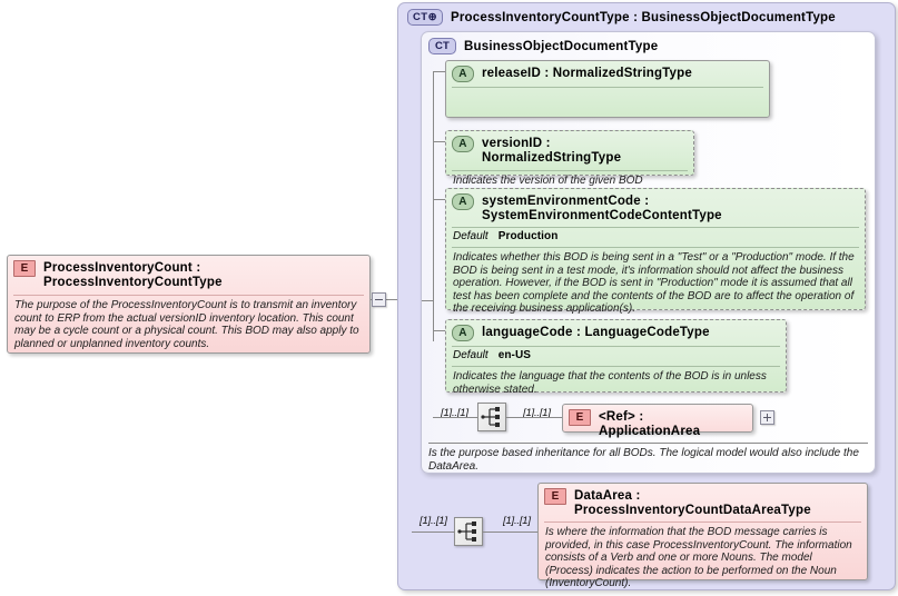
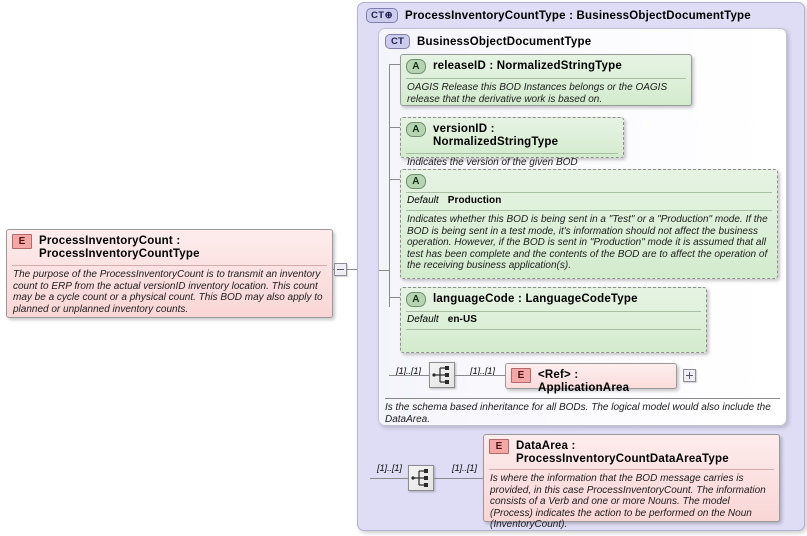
  CT⊕
  ProcessInventoryCountType : BusinessObjectDocumentType
  CT
  BusinessObjectDocumentType
- Is the purpose based inheritance for all BODs. The logical model would also include the DataArea.
+ Is the schema based inheritance for all BODs. The logical model would also include the DataArea.
  E
  ProcessInventoryCount : ProcessInventoryCountType
  The purpose of the ProcessInventoryCount is to transmit an inventory count to ERP from the actual versionID inventory location. This count may be a cycle count or a physical count. This BOD may also apply to planned or unplanned inventory counts.
  A
  releaseID : NormalizedStringType
+ OAGIS Release this BOD Instances belongs or the OAGIS release that the derivative work is based on.
  A
  versionID : NormalizedStringType
  Indicates the version of the given BOD
  A
- systemEnvironmentCode : SystemEnvironmentCodeContentType
  Default
  Production
  Indicates whether this BOD is being sent in a "Test" or a "Production" mode. If the BOD is being sent in a test mode, it's information should not affect the business operation. However, if the BOD is sent in "Production" mode it is assumed that all test has been complete and the contents of the BOD are to affect the operation of the receiving business application(s).
  A
  languageCode : LanguageCodeType
  Default
  en-US
- Indicates the language that the contents of the BOD is in unless otherwise stated.
  [1]..[1]
  [1]..[1]
  E
  <Ref> : ApplicationArea
  [1]..[1]
  [1]..[1]
  E
  DataArea : ProcessInventoryCountDataAreaType
  Is where the information that the BOD message carries is provided, in this case ProcessInventoryCount. The information consists of a Verb and one or more Nouns. The model (Process) indicates the action to be performed on the Noun (InventoryCount).
